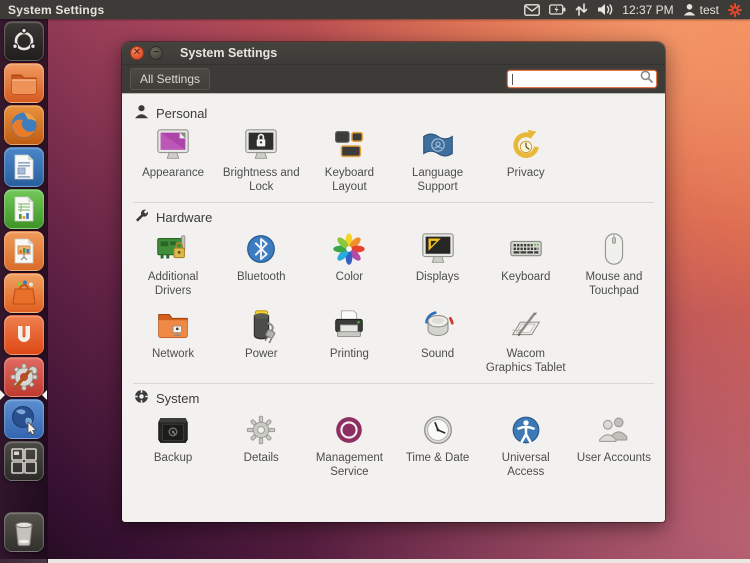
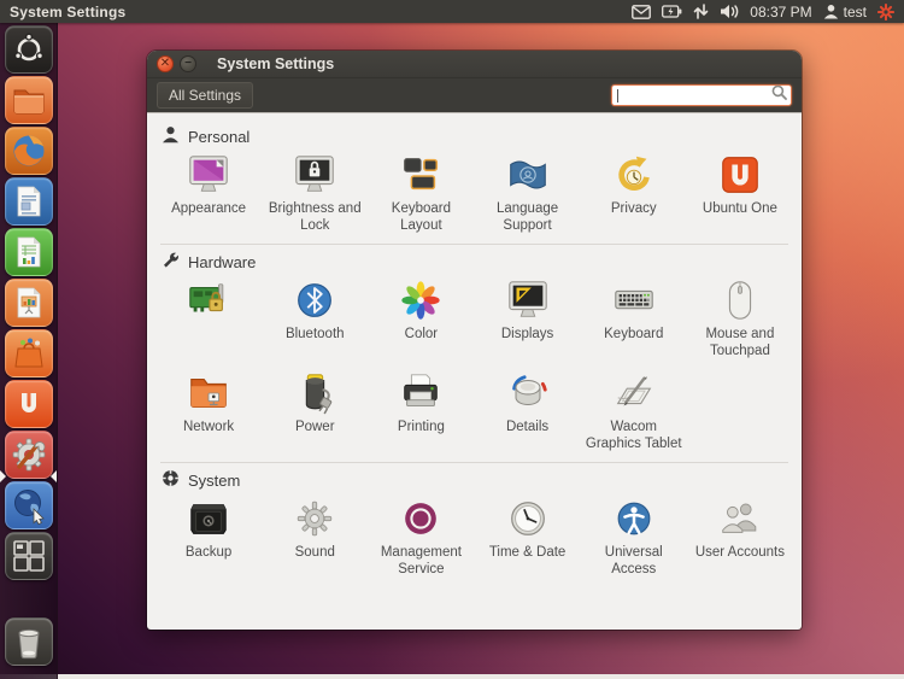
  System Settings
- 12:37 PM
+ 08:37 PM
  test
  ✕
  −
  System Settings
  All Settings
  Personal
  Appearance
  Brightness and Lock
  Keyboard Layout
  Language Support
  Privacy
+ Ubuntu One
  Hardware
- Additional Drivers
  Bluetooth
  Color
  Displays
  Keyboard
  Mouse and Touchpad
  Network
  Power
  Printing
- Sound
+ Details
  Wacom Graphics Tablet
  System
  Backup
- Details
+ Sound
  Management Service
  Time & Date
  Universal Access
  User Accounts
